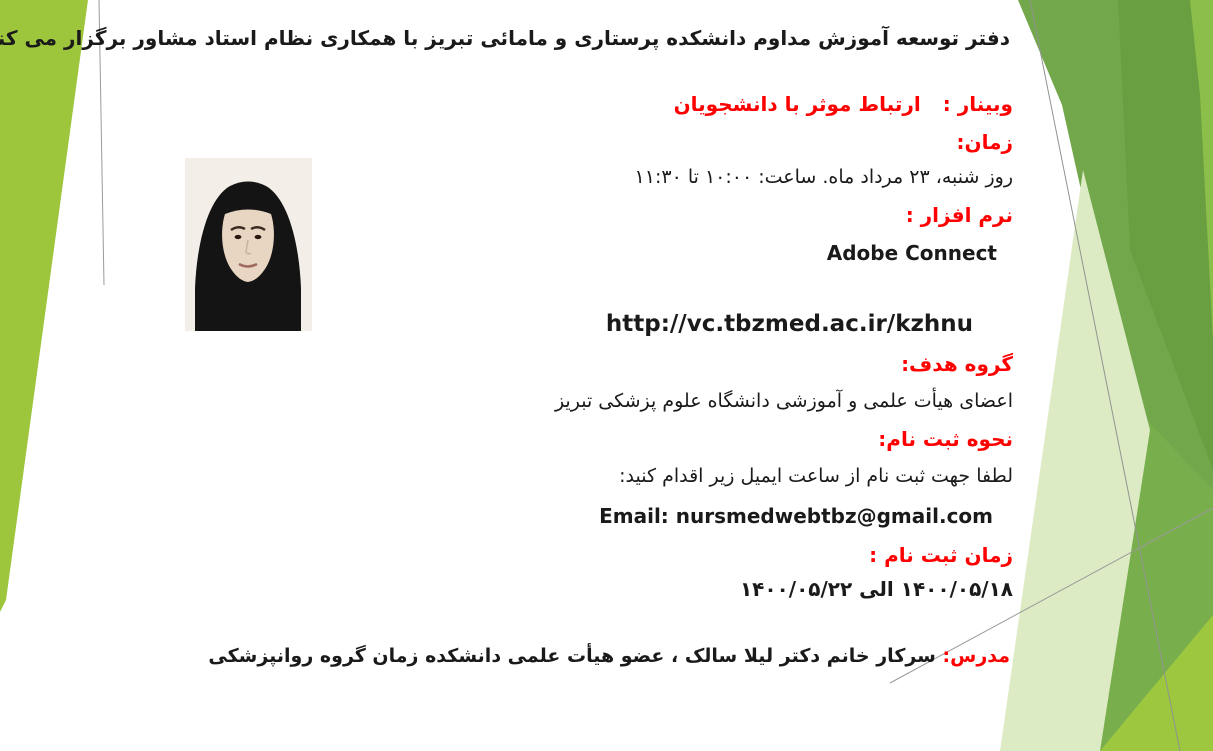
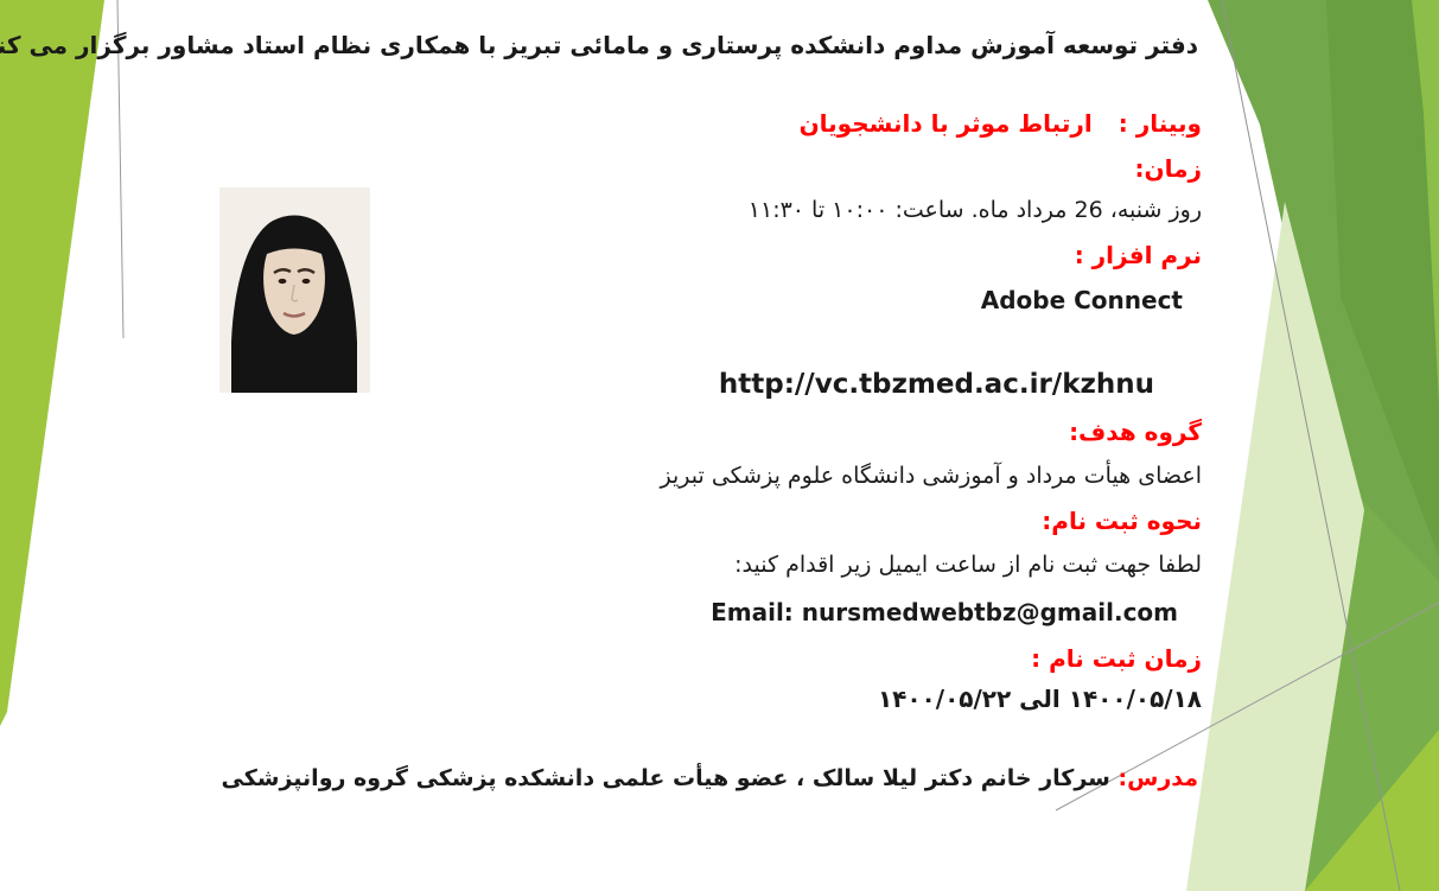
  دفتر توسعه آموزش مداوم دانشکده پرستاری و مامائی تبریز با همکاری نظام استاد مشاور برگزار می کن
  وبینار :ارتباط موثر با دانشجویان
  زمان:
- روز شنبه، ۲۳ مرداد ماه. ساعت: ۱۰:۰۰ تا ۱۱:۳۰
+ روز شنبه، 26 مرداد ماه. ساعت: ۱۰:۰۰ تا ۱۱:۳۰
  نرم افزار :
  Adobe Connect
  http://vc.tbzmed.ac.ir/kzhnu
  گروه هدف:
- اعضای هیأت علمی و آموزشی دانشگاه علوم پزشکی تبریز
+ اعضای هیأت مرداد و آموزشی دانشگاه علوم پزشکی تبریز
  نحوه ثبت نام:
  لطفا جهت ثبت نام از ساعت ایمیل زیر اقدام کنید:
  Email: nursmedwebtbz@gmail.com
  زمان ثبت نام :
  ۱۴۰۰/۰۵/۱۸ الی ۱۴۰۰/۰۵/۲۲
- مدرس: سرکار خانم دکتر لیلا سالک ، عضو هیأت علمی دانشکده زمان گروه روانپزشکی
+ مدرس: سرکار خانم دکتر لیلا سالک ، عضو هیأت علمی دانشکده پزشکی گروه روانپزشکی
